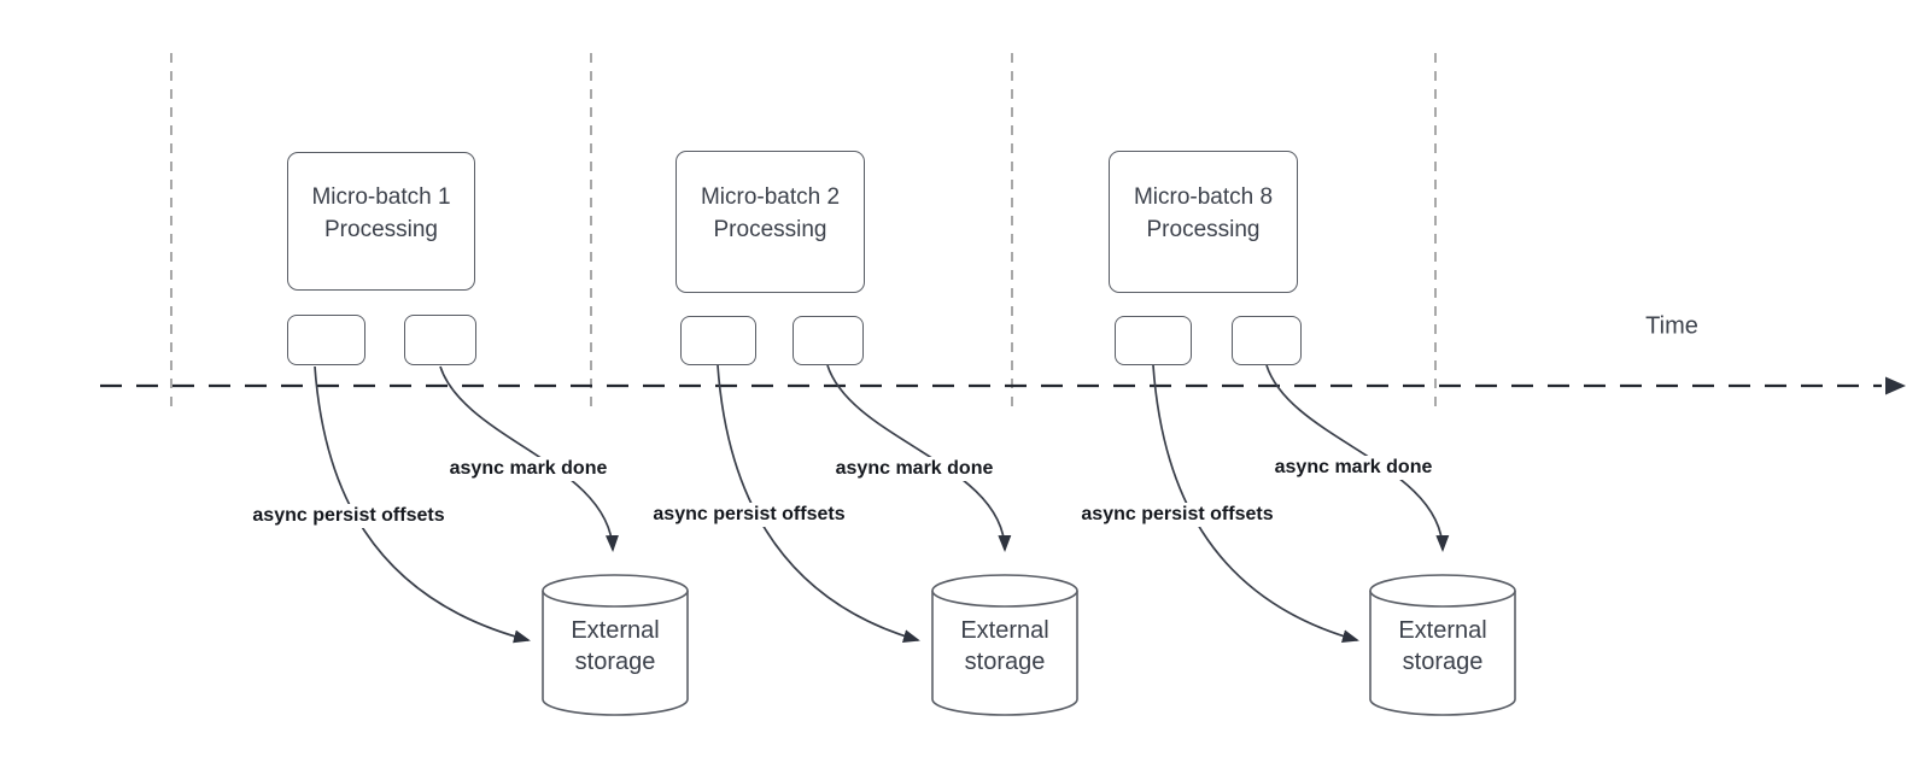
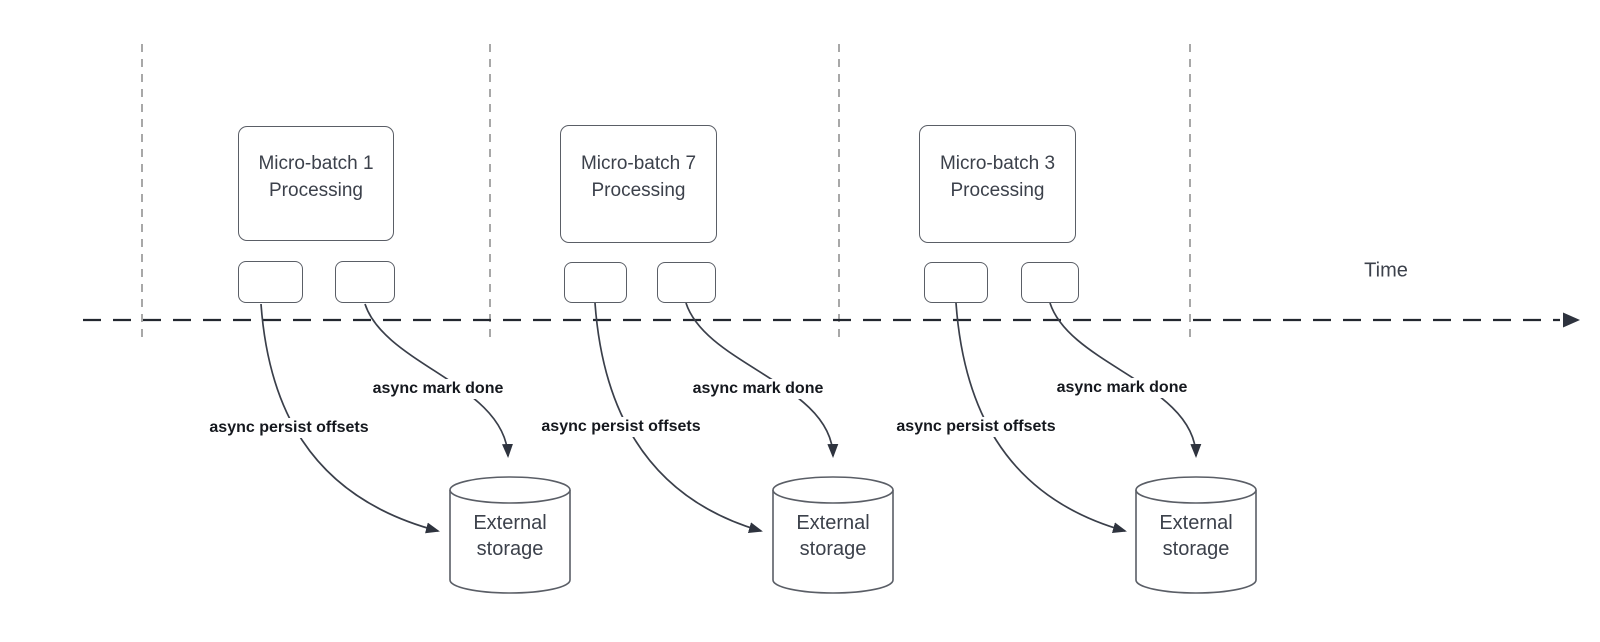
  Micro-batch 1
  Processing
  async persist offsets
  async mark done
  External
  storage
- Micro-batch 2
+ Micro-batch 7
  Processing
  async persist offsets
  async mark done
  External
  storage
- Micro-batch 8
+ Micro-batch 3
  Processing
  async persist offsets
  async mark done
  External
  storage
  Time
